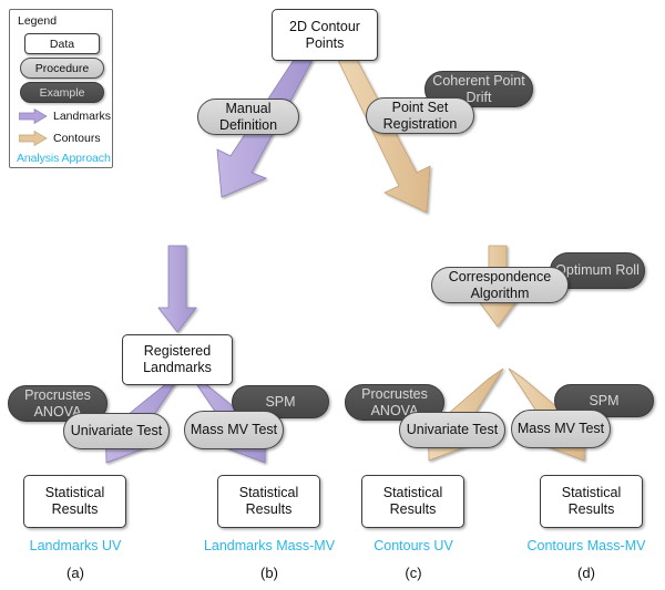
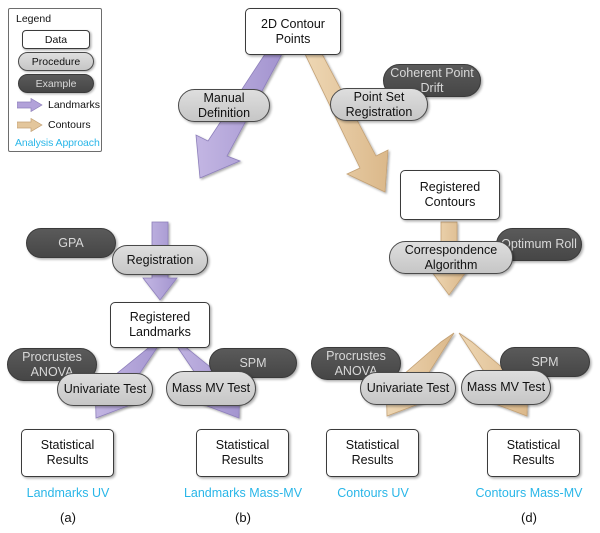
  Legend
  Data
  Procedure
  Example
  Landmarks
  Contours
  Analysis Approach
  2D Contour Points
  Manual Definition
  Coherent Point Drift
  Point Set Registration
+ Registered Contours
+ GPA
+ Registration
  ptimum Roll
  Correspondence Algorithm
  Registered Landmarks
  Procrustes ANOVA
  Univariate Test
  SPM
  Mass MV Test
  Procrustes ANOVA
  Univariate Test
  SPM
  Mass MV Test
  Statistical Results
  Statistical Results
  Statistical Results
  Statistical Results
  Landmarks UV
  Landmarks Mass-MV
  Contours UV
  Contours Mass-MV
  (a)
  (b)
- (c)
  (d)
